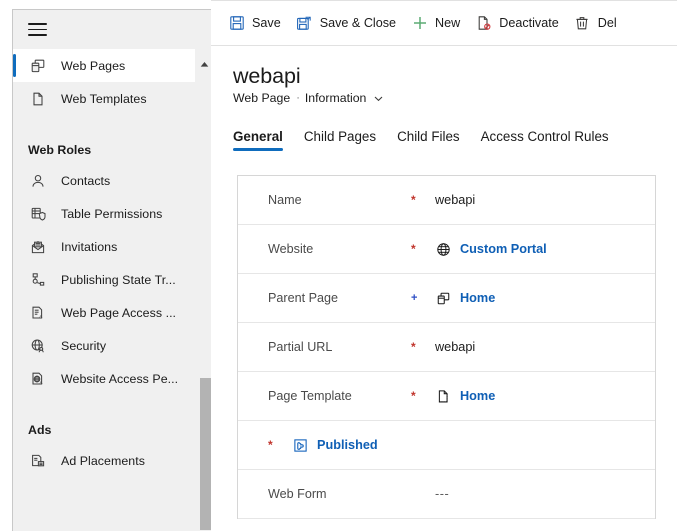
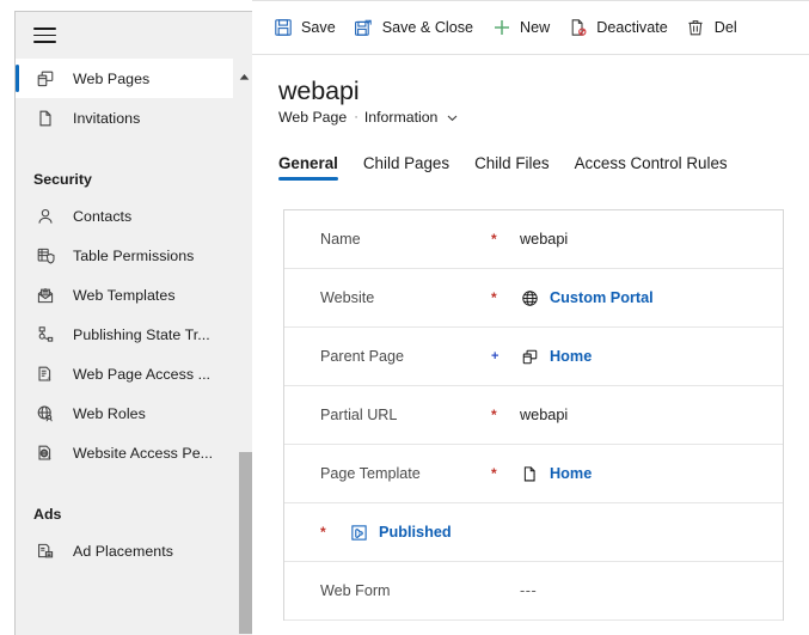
  Web Pages
- Web Templates
+ Invitations
- Web Roles
+ Security
  Contacts
  Table Permissions
- Invitations
+ Web Templates
  Publishing State Tr...
  Web Page Access ...
- Security
+ Web Roles
  Website Access Pe...
  Ads
  Ad Placements
  Save
  Save & Close
  New
  Deactivate
  Del
  webapi
  Web Page
  ·
  Information
  General
  Child Pages
  Child Files
  Access Control Rules
  Name
  *
  webapi
  Website
  *
  Custom Portal
  Parent Page
  +
  Home
  Partial URL
  *
  webapi
  Page Template
  *
  Home
  *
  Published
  Web Form
  ---
